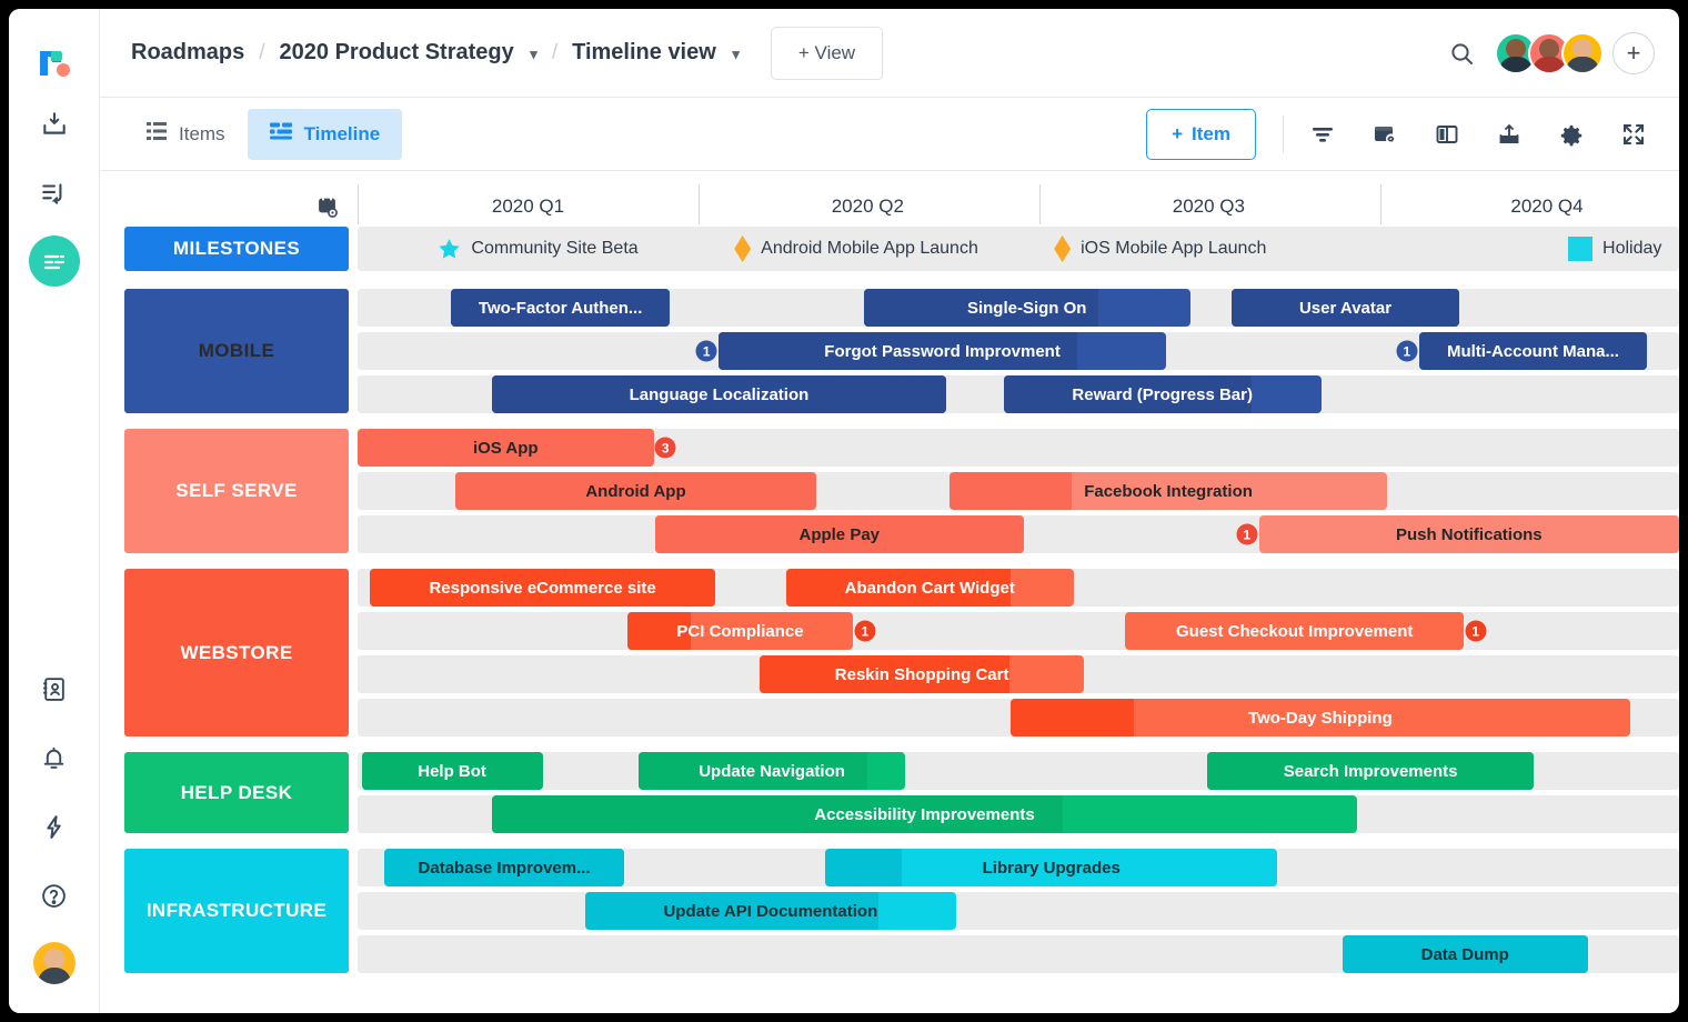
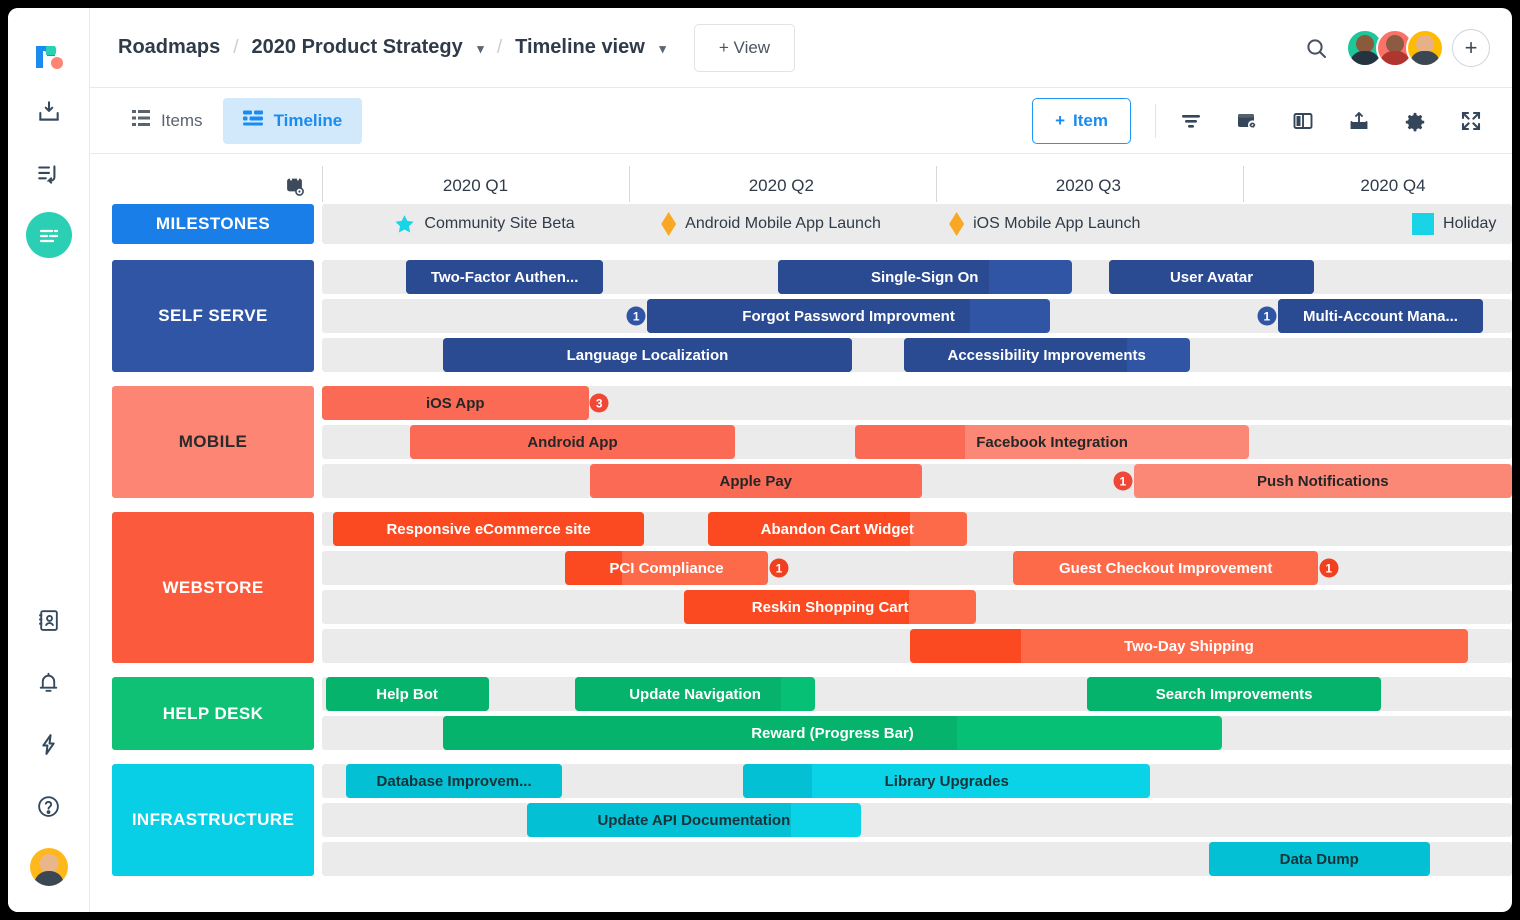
  Roadmaps
  /
  2020 Product Strategy ▾
  /
  Timeline view ▾
  + View
  +
  Items
  Timeline
  +
  Item
  2020 Q1
  2020 Q2
  2020 Q3
  2020 Q4
  MILESTONES
  Community Site Beta
  Android Mobile App Launch
  iOS Mobile App Launch
  Holiday
- MOBILE
+ SELF SERVE
  Two-Factor Authen...
  Single-Sign On
  User Avatar
  Forgot Password Improvment
  1
  Multi-Account Mana...
  1
  Language Localization
- Reward (Progress Bar)
+ Accessibility Improvements
- SELF SERVE
+ MOBILE
  iOS App
  3
  Android App
  Facebook Integration
  Apple Pay
  Push Notifications
  1
  WEBSTORE
  Responsive eCommerce site
  Abandon Cart Widget
  PCI Compliance
  1
  Guest Checkout Improvement
  1
  Reskin Shopping Cart
  Two-Day Shipping
  HELP DESK
  Help Bot
  Update Navigation
  Search Improvements
- Accessibility Improvements
+ Reward (Progress Bar)
  INFRASTRUCTURE
  Database Improvem...
  Library Upgrades
  Update API Documentation
  Data Dump
